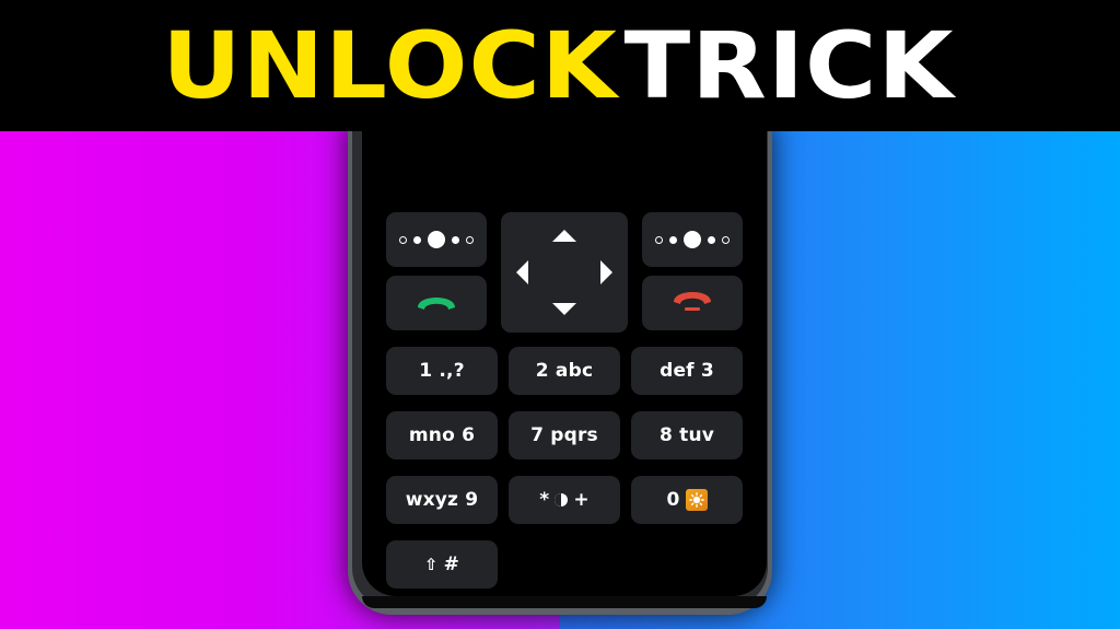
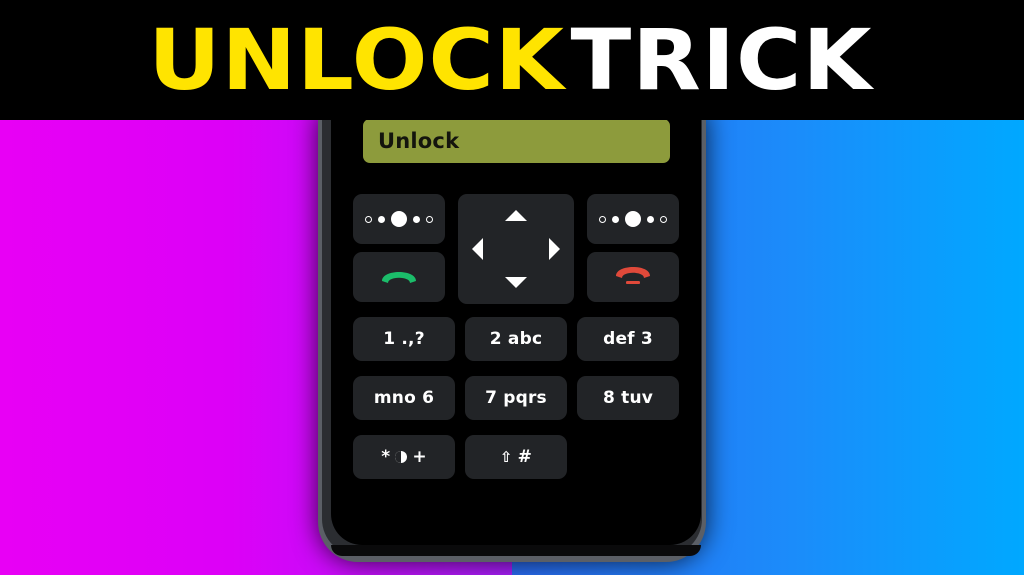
  UNLOCK
  TRICK
+ Unlock
  1 .,?
  2 abc
  def 3
  mno 6
  7 pqrs
  8 tuv
- wxyz 9
  *
  +
- 0
  ⇧
  #
